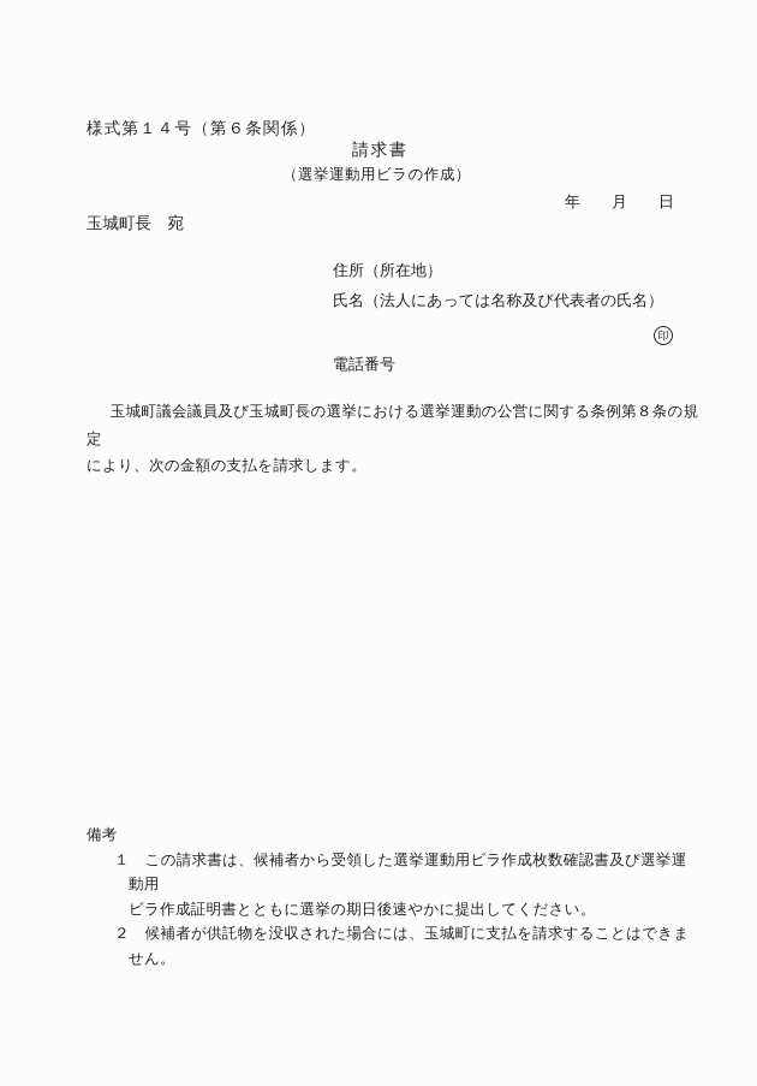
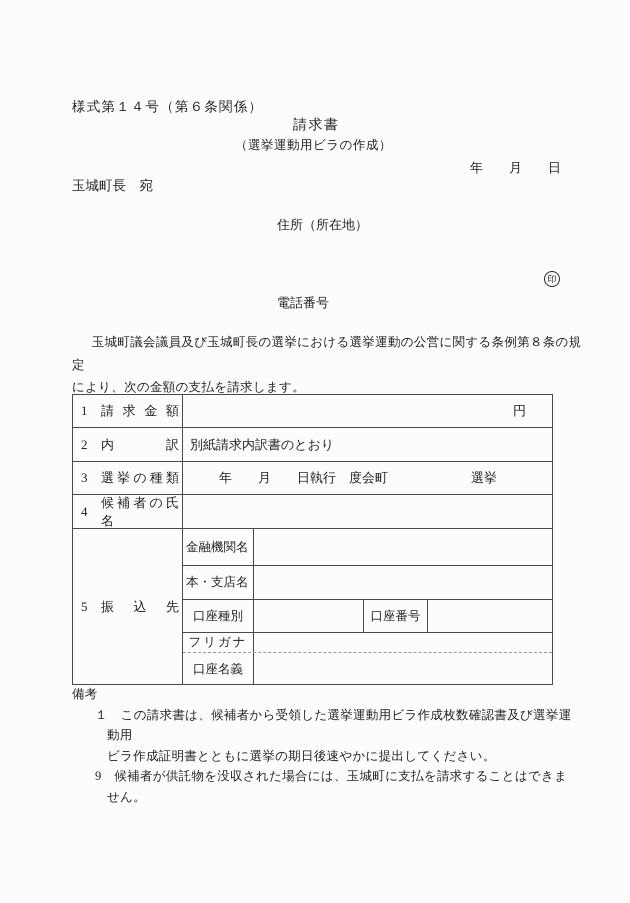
  様式第１４号（第６条関係）
  請求書
  （選挙運動用ビラの作成）
  年 月 日
  玉城町長 宛
  住所（所在地）
- 氏名（法人にあっては名称及び代表者の氏名）
  印
  電話番号
  玉城町議会議員及び玉城町長の選挙における選挙運動の公営に関する条例第８条の規定
  により、次の金額の支払を請求します。
+ 1
+ 請求金額
+ 円
+ 2
+ 内訳
+ 別紙請求内訳書のとおり
+ 3
+ 選挙の種類
+ 年 月 日執行 度会町
+ 選挙
+ 4
+ 候補者の氏名
+ 5
+ 振込先
+ 金融機関名
+ 本・支店名
+ 口座種別
+ 口座番号
+ フリガナ
+ 口座名義
  備考
  １ この請求書は、候補者から受領した選挙運動用ビラ作成枚数確認書及び選挙運動用
  ビラ作成証明書とともに選挙の期日後速やかに提出してください。
- ２ 候補者が供託物を没収された場合には、玉城町に支払を請求することはできません。
+ 9 候補者が供託物を没収された場合には、玉城町に支払を請求することはできません。
